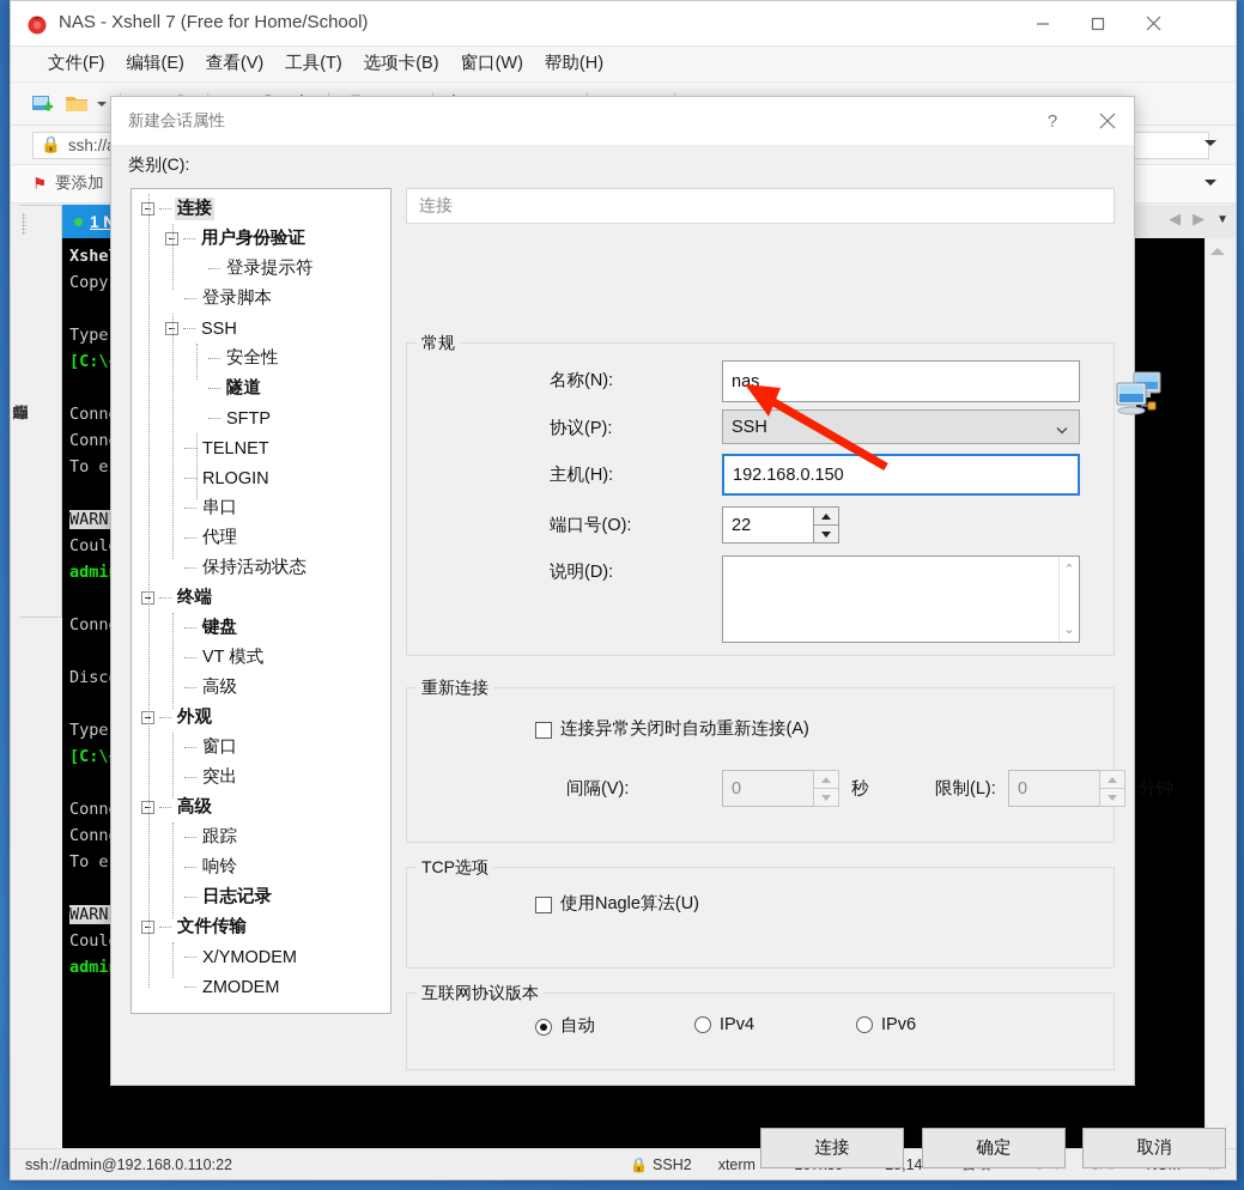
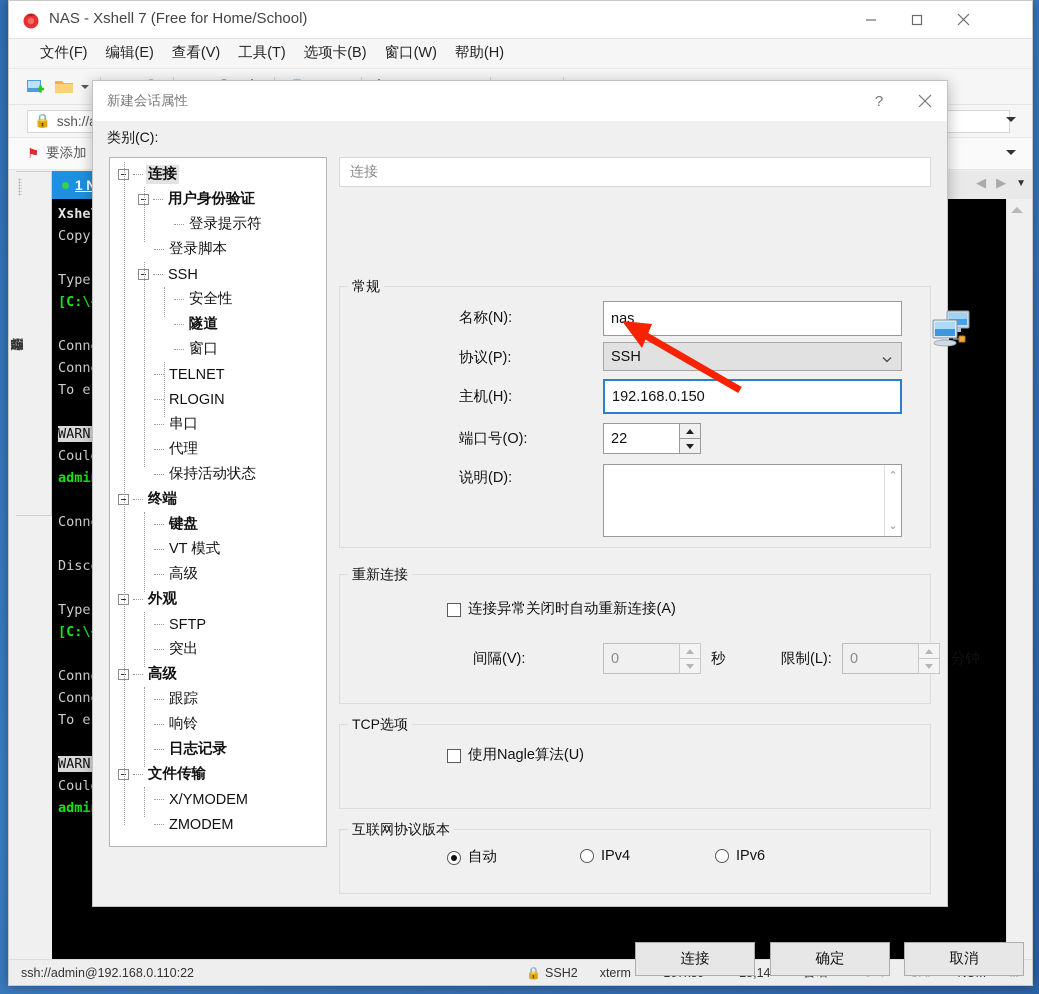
  NAS - Xshell 7 (Free for Home/School)
  文件(F)
  编辑(E)
  查看(V)
  工具(T)
  选项卡(B)
  窗口(W)
  帮助(H)
  🔒
  ssh://
  ⚑
  要添加
  ◀
  ▶
  ▼
  ssh://admin@192.168.0.110:22
  🔒
  SSH2
  xterm
  新建会话属性
  ?
  类别(C):
  连接
  用户身份验证
  登录提示符
  登录脚本
  SSH
  安全性
  隧道
- SFTP
+ 窗口
  TELNET
  RLOGIN
  串口
  代理
  保持活动状态
  终端
  键盘
  VT 模式
  高级
  外观
- 窗口
+ SFTP
  突出
  高级
  跟踪
  响铃
  日志记录
  文件传输
  X/YMODEM
  ZMODEM
  连接
  常规
  名称(N):
  nas
  协议(P):
  SSH
  主机(H):
  192.168.0.150
  端口号(O):
  22
  说明(D):
  ⌃
  ⌄
  重新连接
  连接异常关闭时自动重新连接(A)
  间隔(V):
  0
  秒
  限制(L):
  0
  TCP选项
  使用Nagle算法(U)
  互联网协议版本
  自动
  IPv4
  IPv6
  连接
  确定
  取消
